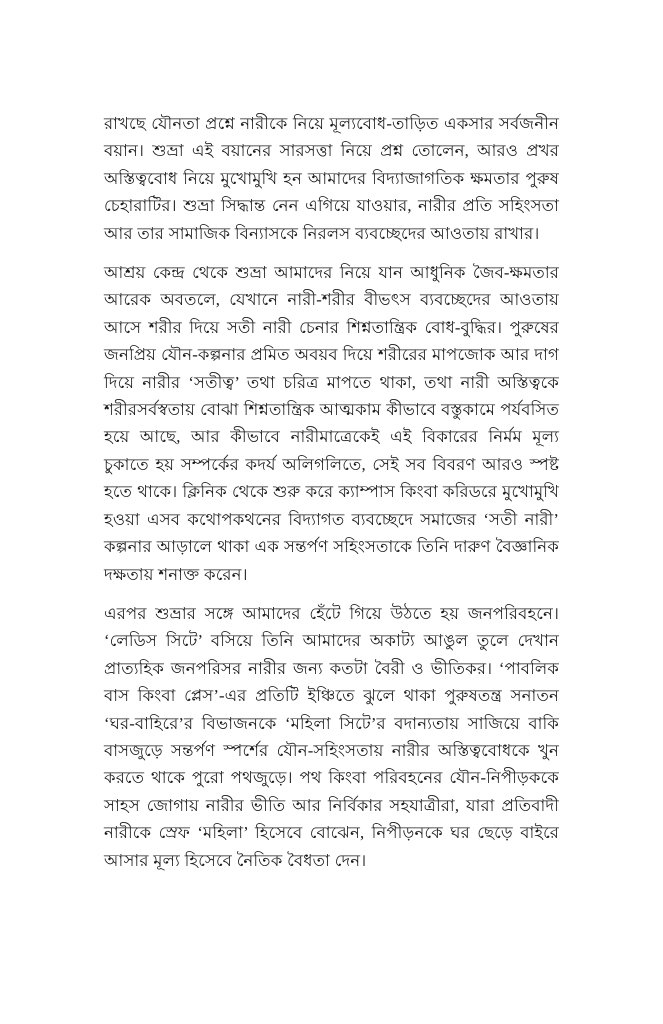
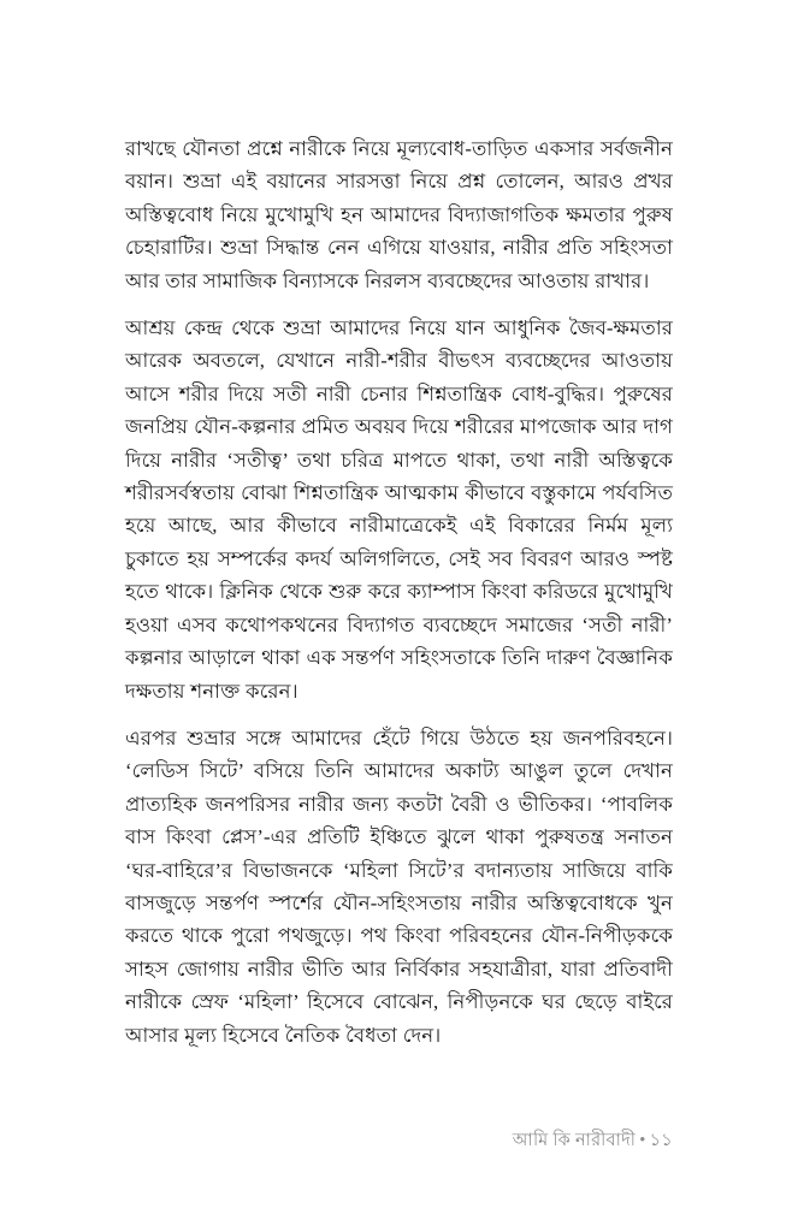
  রাখছে যৌনতা প্রশ্নে নারীকে নিয়ে মূল্যবোধ-তাড়িত একসার সর্বজনীন বয়ান। শুভ্রা এই বয়ানের সারসত্তা নিয়ে প্রশ্ন তোলেন, আরও প্রখর অস্তিত্ববোধ নিয়ে মুখোমুখি হন আমাদের বিদ্যাজাগতিক ক্ষমতার পুরুষ চেহারাটির। শুভ্রা সিদ্ধান্ত নেন এগিয়ে যাওয়ার, নারীর প্রতি সহিংসতা আর তার সামাজিক বিন্যাসকে নিরলস ব্যবচ্ছেদের আওতায় রাখার।
  আশ্রয় কেন্দ্র থেকে শুভ্রা আমাদের নিয়ে যান আধুনিক জৈব-ক্ষমতার আরেক অবতলে, যেখানে নারী-শরীর বীভৎস ব্যবচ্ছেদের আওতায় আসে শরীর দিয়ে সতী নারী চেনার শিশ্নতান্ত্রিক বোধ-বুদ্ধির। পুরুষের জনপ্রিয় যৌন-কল্পনার প্রমিত অবয়ব দিয়ে শরীরের মাপজোক আর দাগ দিয়ে নারীর ‘সতীত্ব’ তথা চরিত্র মাপতে থাকা, তথা নারী অস্তিত্বকে শরীরসর্বস্বতায় বোঝা শিশ্নতান্ত্রিক আত্মকাম কীভাবে বস্তুকামে পর্যবসিত হয়ে আছে, আর কীভাবে নারীমাত্রেকেই এই বিকারের নির্মম মূল্য চুকাতে হয় সম্পর্কের কদর্য অলিগলিতে, সেই সব বিবরণ আরও স্পষ্ট হতে থাকে। ক্লিনিক থেকে শুরু করে ক্যাম্পাস কিংবা করিডরে মুখোমুখি হওয়া এসব কথোপকথনের বিদ্যাগত ব্যবচ্ছেদে সমাজের ‘সতী নারী’ কল্পনার আড়ালে থাকা এক সন্তর্পণ সহিংসতাকে তিনি দারুণ বৈজ্ঞানিক দক্ষতায় শনাক্ত করেন।
  এরপর শুভ্রার সঙ্গে আমাদের হেঁটে গিয়ে উঠতে হয় জনপরিবহনে। ‘লেডিস সিটে’ বসিয়ে তিনি আমাদের অকাট্য আঙুল তুলে দেখান প্রাত্যহিক জনপরিসর নারীর জন্য কতটা বৈরী ও ভীতিকর। ‘পাবলিক বাস কিংবা প্লেস’-এর প্রতিটি ইঞ্চিতে ঝুলে থাকা পুরুষতন্ত্র সনাতন ‘ঘর-বাহিরে’র বিভাজনকে ‘মহিলা সিটে’র বদান্যতায় সাজিয়ে বাকি বাসজুড়ে সন্তর্পণ স্পর্শের যৌন-সহিংসতায় নারীর অস্তিত্ববোধকে খুন করতে থাকে পুরো পথজুড়ে। পথ কিংবা পরিবহনের যৌন-নিপীড়ককে সাহস জোগায় নারীর ভীতি আর নির্বিকার সহযাত্রীরা, যারা প্রতিবাদী নারীকে স্রেফ ‘মহিলা’ হিসেবে বোঝেন, নিপীড়নকে ঘর ছেড়ে বাইরে আসার মূল্য হিসেবে নৈতিক বৈধতা দেন।
+ আমি কি নারীবাদী • ১১
